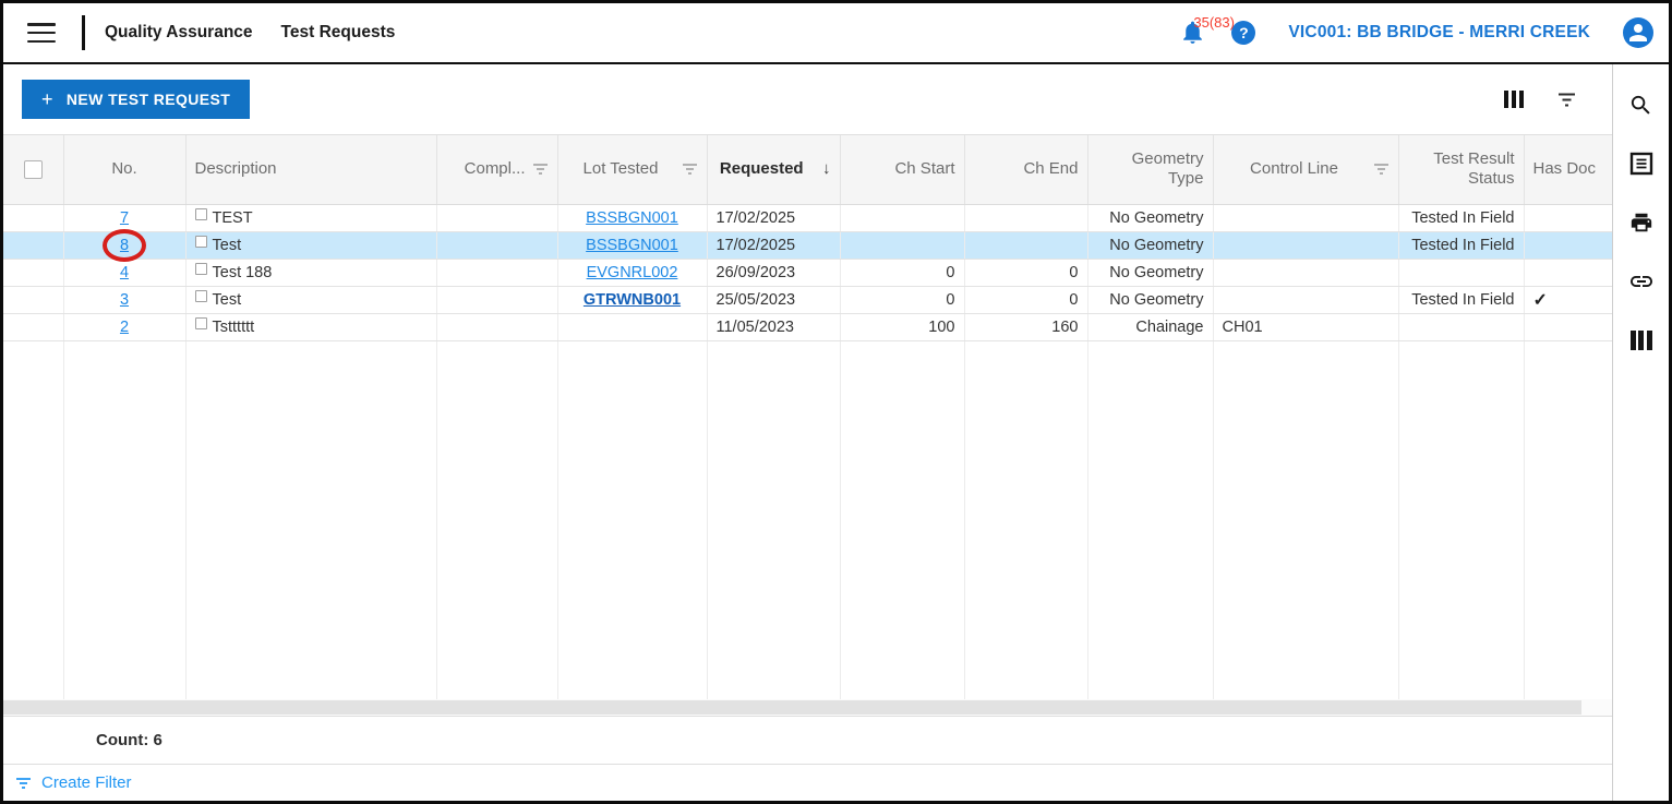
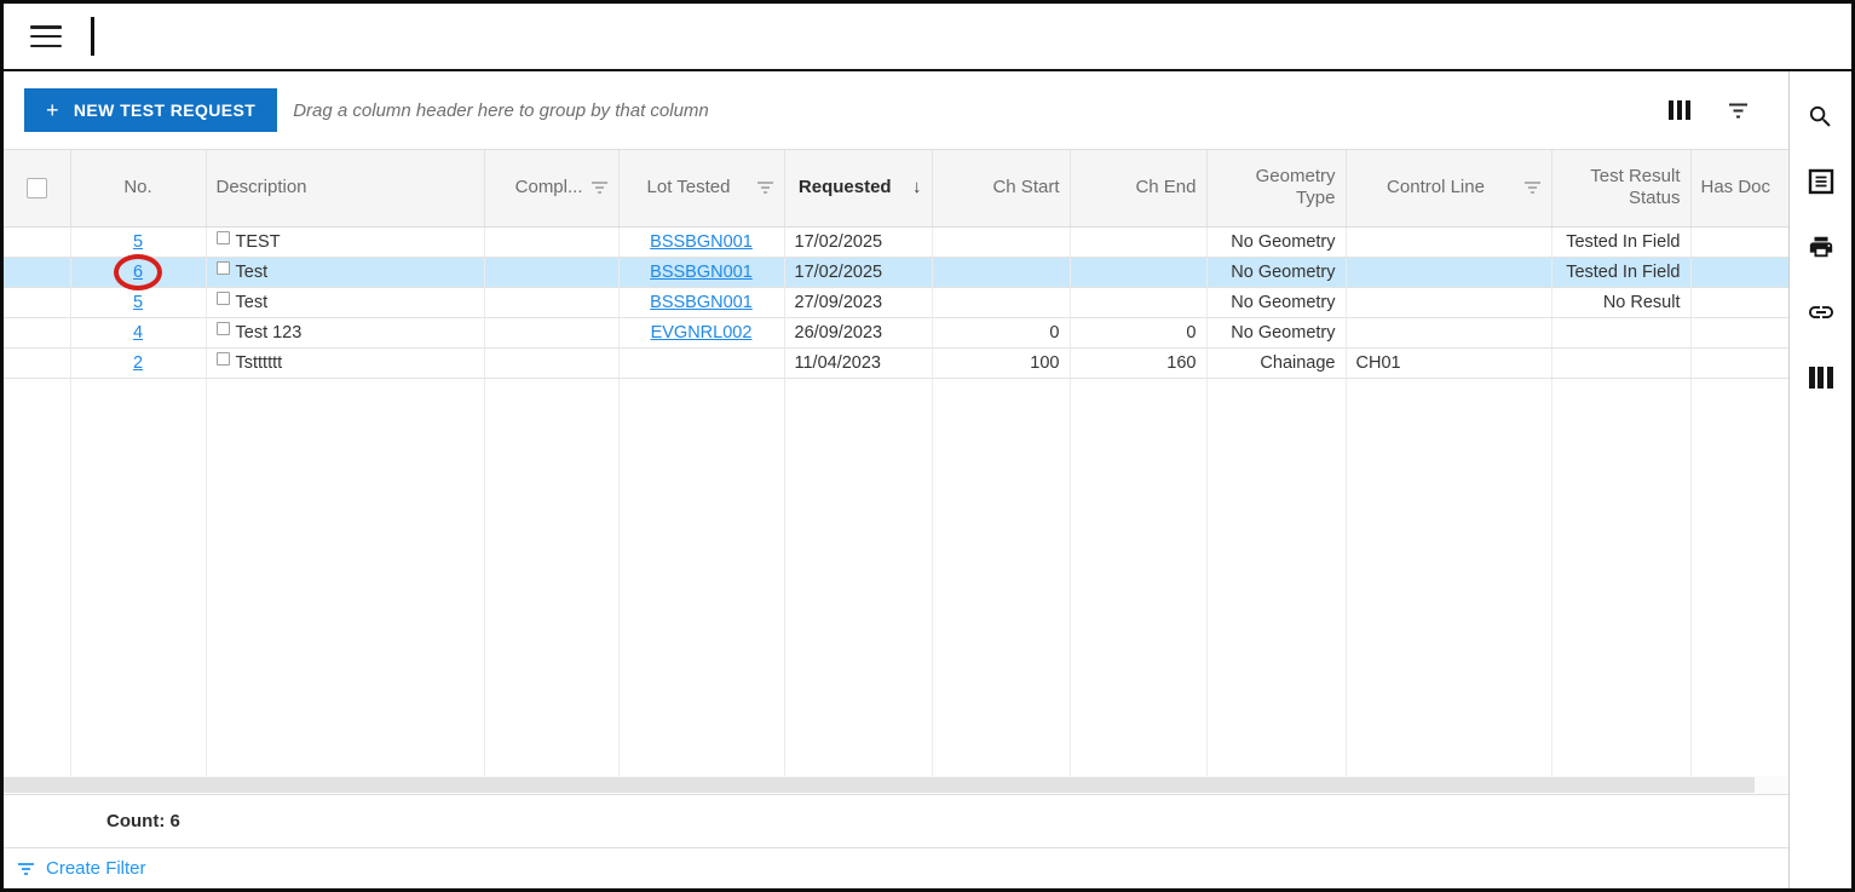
- Quality Assurance
- Test Requests
- 35(83)
- ?
- VIC001: BB BRIDGE - MERRI CREEK
  +
  NEW TEST REQUEST
+ Drag a column header here to group by that column
  	No.	Description	Compl...	Lot Tested	Requested ↓	Ch Start	Ch End	Geometry Type	Control Line	Test Result Status	Has Doc
- 	7	TEST		BSSBGN001	17/02/2025			No Geometry		Tested In Field
+ 	5	TEST		BSSBGN001	17/02/2025			No Geometry		Tested In Field
- 	8	Test		BSSBGN001	17/02/2025			No Geometry		Tested In Field
+ 	6	Test		BSSBGN001	17/02/2025			No Geometry		Tested In Field
+ 	5	Test		BSSBGN001	27/09/2023			No Geometry		No Result
- 	4	Test 188		EVGNRL002	26/09/2023	0	0	No Geometry
+ 	4	Test 123		EVGNRL002	26/09/2023	0	0	No Geometry
- 	3	Test		GTRWNB001	25/05/2023	0	0	No Geometry		Tested In Field	✓
- 	2	Tstttttt			11/05/2023	100	160	Chainage	CH01
+ 	2	Tstttttt			11/04/2023	100	160	Chainage	CH01
  Count: 6
  Create Filter
